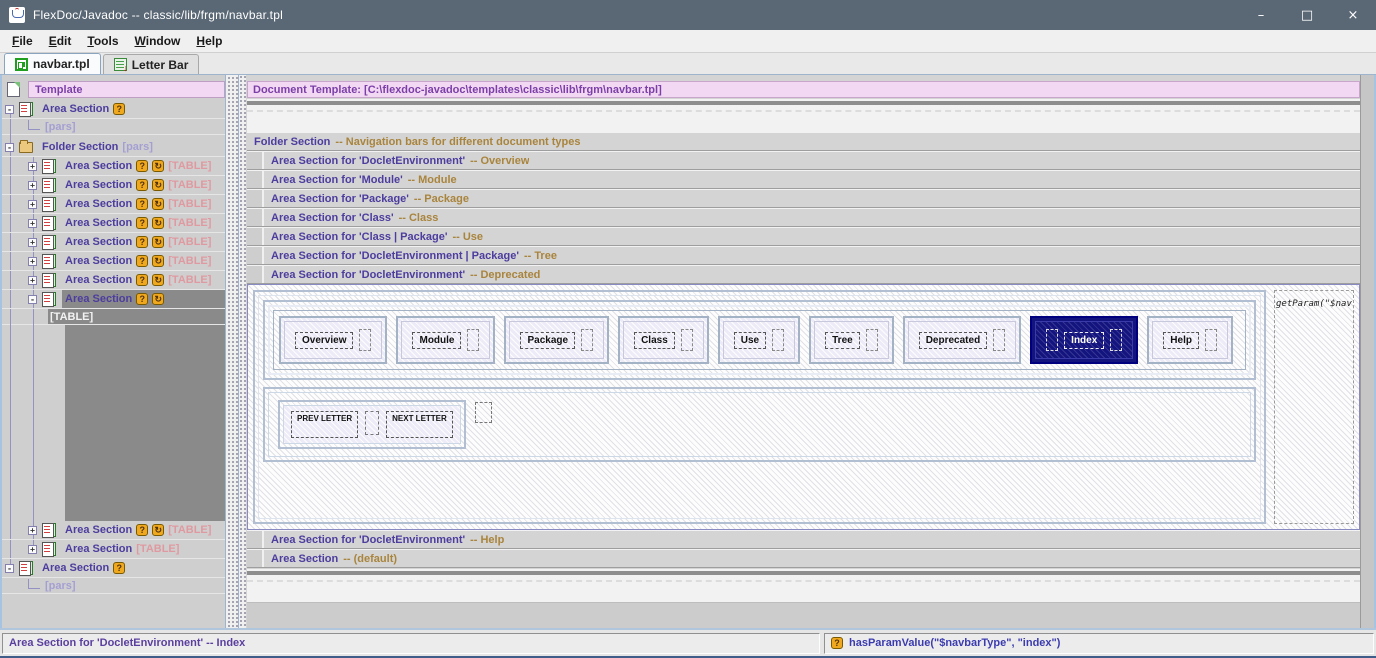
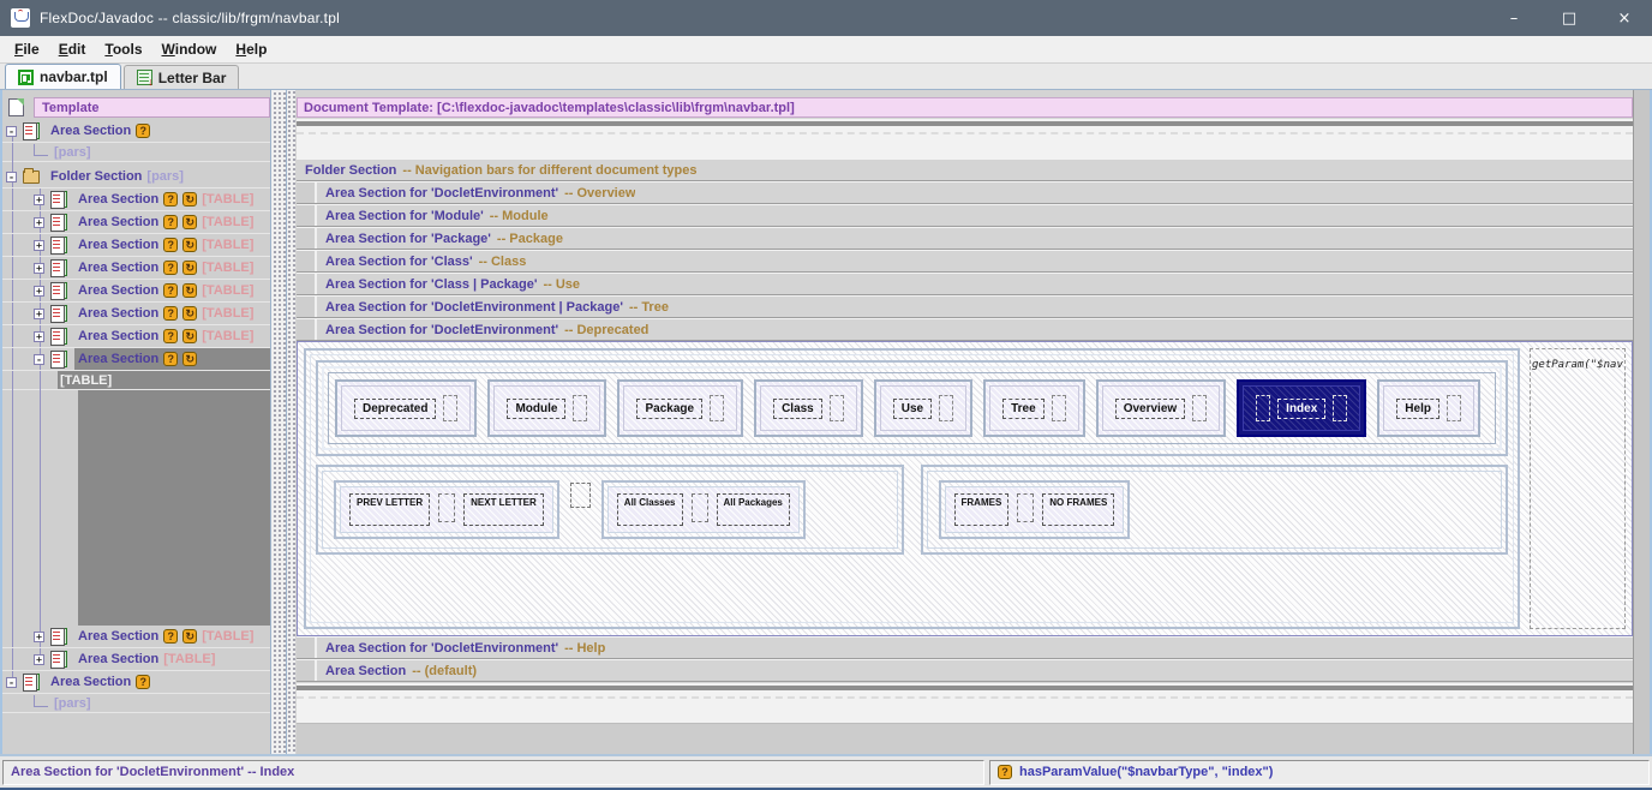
  FlexDoc/Javadoc -- classic/lib/frgm/navbar.tpl
  –
  □
  ×
  File
  Edit
  Tools
  Window
  Help
  navbar.tpl
  Letter Bar
  Template
  -
  Area Section
  ?
  [pars]
  -
  Folder Section
  [pars]
  +
  Area Section
  ?
  ↻
  [TABLE]
  +
  Area Section
  ?
  ↻
  [TABLE]
  +
  Area Section
  ?
  ↻
  [TABLE]
  +
  Area Section
  ?
  ↻
  [TABLE]
  +
  Area Section
  ?
  ↻
  [TABLE]
  +
  Area Section
  ?
  ↻
  [TABLE]
  +
  Area Section
  ?
  ↻
  [TABLE]
  -
  Area Section
  ?
  ↻
  [TABLE]
  +
  Area Section
  ?
  ↻
  [TABLE]
  +
  Area Section
  [TABLE]
  -
  Area Section
  ?
  [pars]
  Document Template: [C:\flexdoc-javadoc\templates\classic\lib\frgm\navbar.tpl]
  Folder Section
  -- Navigation bars for different document types
  Area Section for 'DocletEnvironment'
  -- Overview
  Area Section for 'Module'
  -- Module
  Area Section for 'Package'
  -- Package
  Area Section for 'Class'
  -- Class
  Area Section for 'Class | Package'
  -- Use
  Area Section for 'DocletEnvironment | Package'
  -- Tree
  Area Section for 'DocletEnvironment'
  -- Deprecated
- Overview
+ Deprecated
  Module
  Package
  Class
  Use
  Tree
- Deprecated
+ Overview
  Index
  Help
  PREV LETTER
  NEXT LETTER
+ All Classes
+ All Packages
+ FRAMES
+ NO FRAMES
  getParam("$nav
  Area Section for 'DocletEnvironment'
  -- Help
  Area Section
  -- (default)
  Area Section for 'DocletEnvironment' -- Index
  ?
  hasParamValue("$navbarType", "index")
